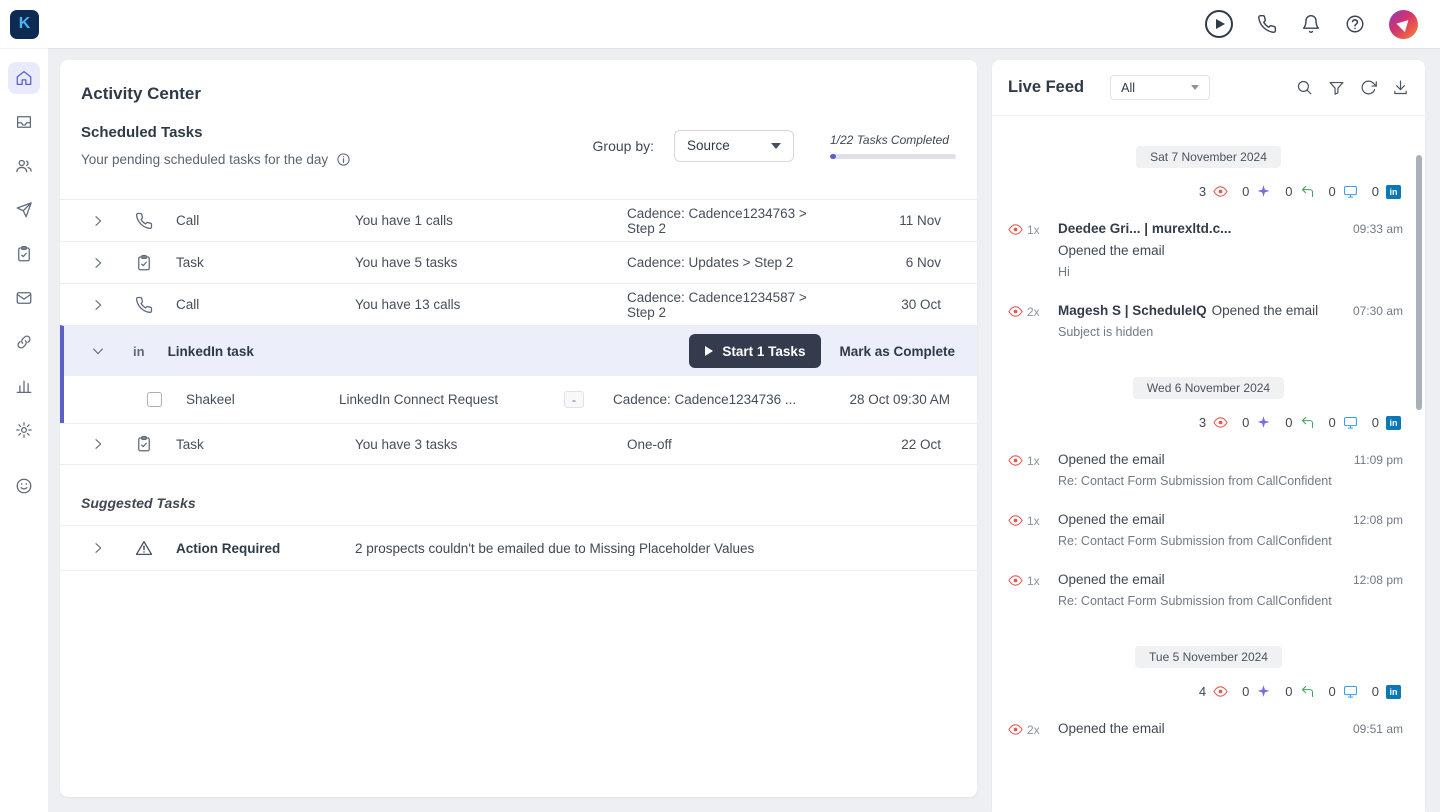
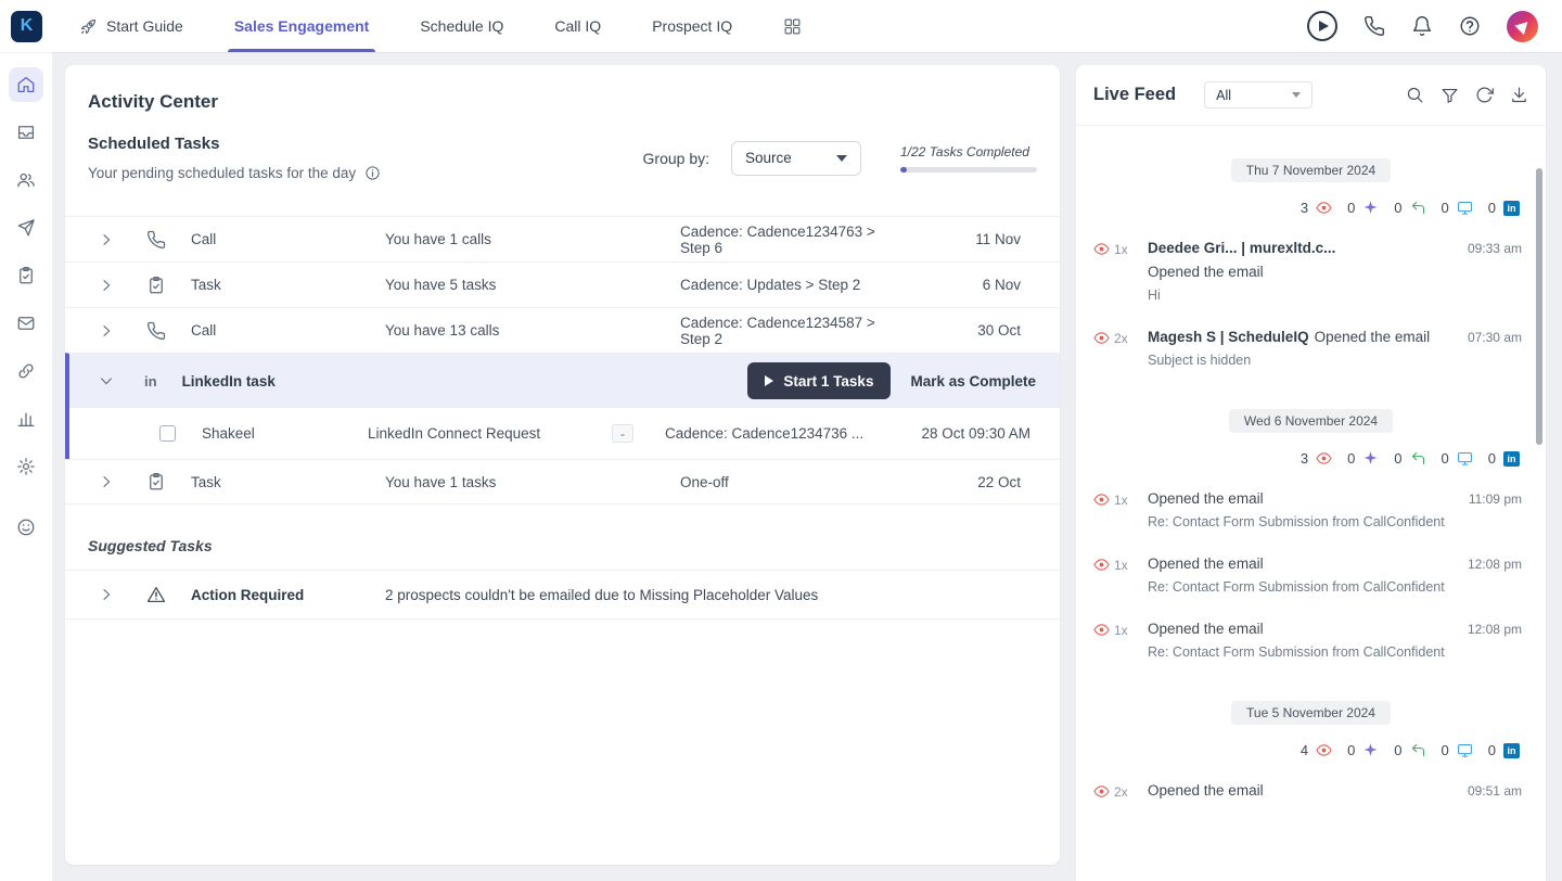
  K
+ Start Guide
+ Sales Engagement
+ Schedule IQ
+ Call IQ
+ Prospect IQ
  Activity Center
  Scheduled Tasks
  Your pending scheduled tasks for the day
  Group by:
  Source
  1/22 Tasks Completed
  Call
  You have 1 calls
- Cadence: Cadence1234763 > Step 2
+ Cadence: Cadence1234763 > Step 6
  11 Nov
  Task
  You have 5 tasks
  Cadence: Updates > Step 2
  6 Nov
  Call
  You have 13 calls
  Cadence: Cadence1234587 > Step 2
  30 Oct
  LinkedIn task
  Start 1 Tasks
  Mark as Complete
  Shakeel
  LinkedIn Connect Request
  -
  Cadence: Cadence1234736 ...
  28 Oct 09:30 AM
  Task
- You have 3 tasks
+ You have 1 tasks
  One-off
  22 Oct
  Suggested Tasks
  Action Required
  2 prospects couldn't be emailed due to Missing Placeholder Values
  Live Feed
  All
- Sat 7 November 2024
+ Thu 7 November 2024
  3
  0
  0
  0
  0
  1x
  Deedee Gri... | murexltd.c...
  09:33 am
  Opened the email
  Hi
  2x
  Magesh S | ScheduleIQ
  Opened the email
  07:30 am
  Subject is hidden
  Wed 6 November 2024
  3
  0
  0
  0
  0
  1x
  Opened the email
  11:09 pm
  Re: Contact Form Submission from CallConfident
  1x
  Opened the email
  12:08 pm
  Re: Contact Form Submission from CallConfident
  1x
  Opened the email
  12:08 pm
  Re: Contact Form Submission from CallConfident
  Tue 5 November 2024
  4
  0
  0
  0
  0
  2x
  Opened the email
  09:51 am
